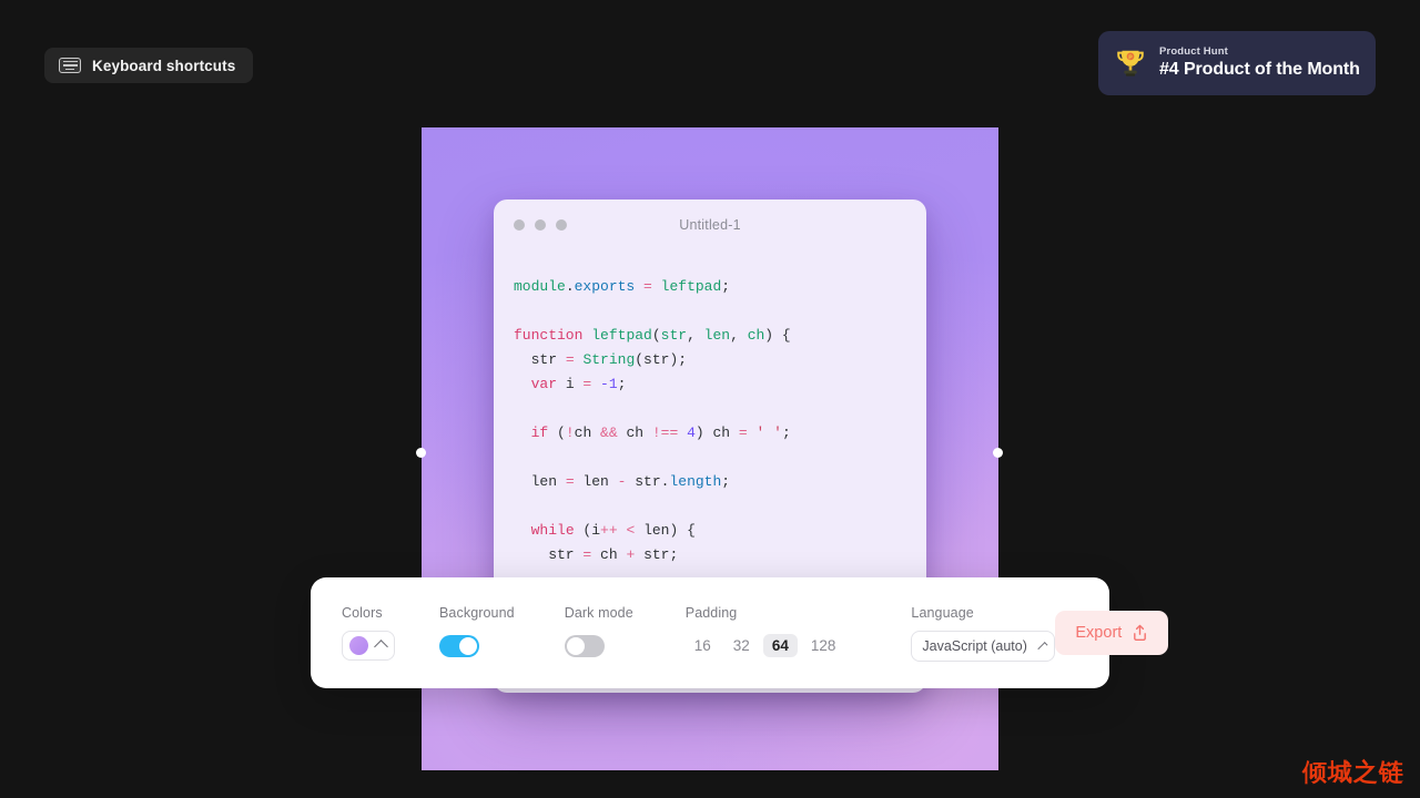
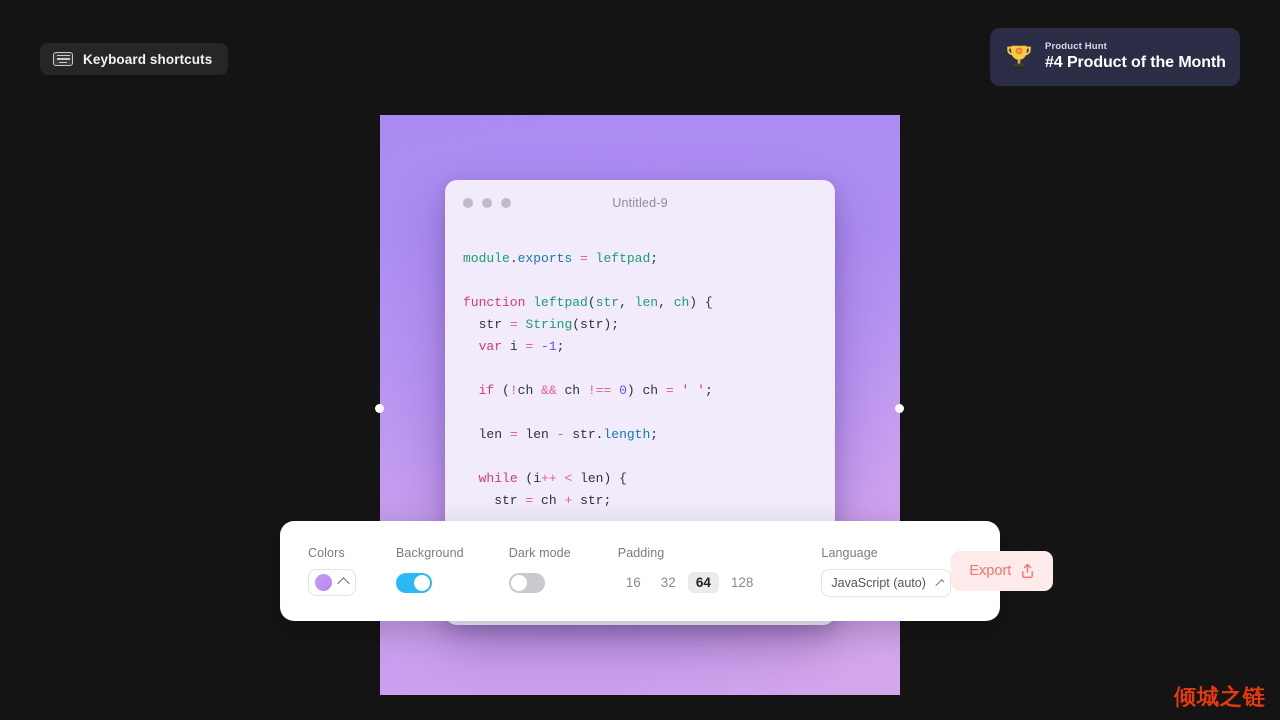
  Keyboard shortcuts
  Product Hunt
  #4 Product of the Month
- Untitled-1
+ Untitled-9
  module.exports = leftpad;
  function leftpad(str, len, ch) {
  str = String(str);
  var i = -1;
- if (!ch && ch !== 4) ch = ' ';
+ if (!ch && ch !== 0) ch = ' ';
  len = len - str.length;
  while (i++ < len) {
  str = ch + str;
  Colors
  Background
  Dark mode
  Padding
  16
  32
  64
  128
  Language
  JavaScript (auto)
  Export
  倾城之链
